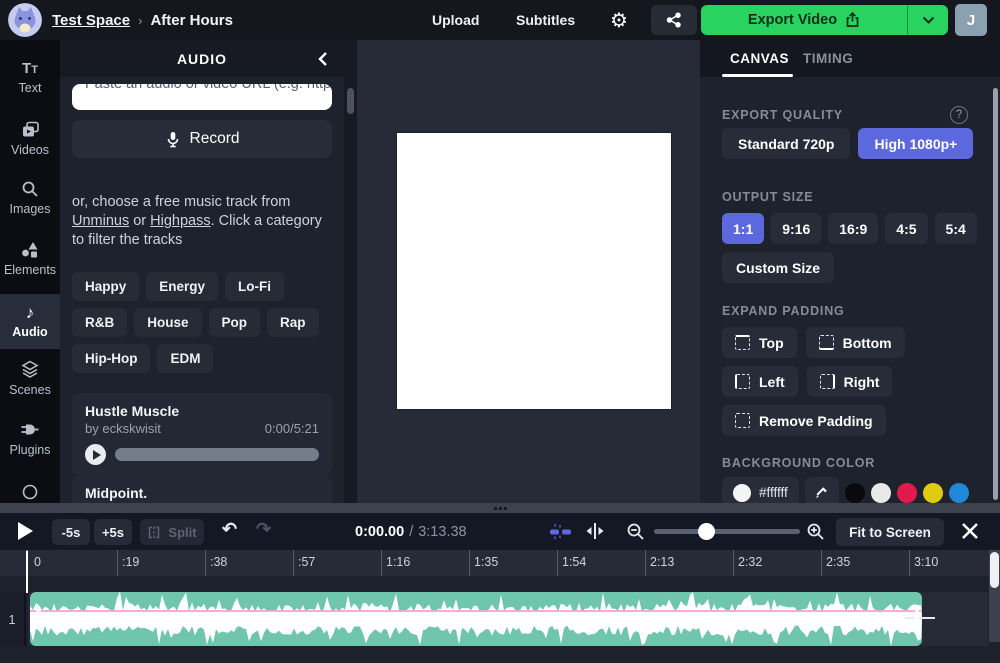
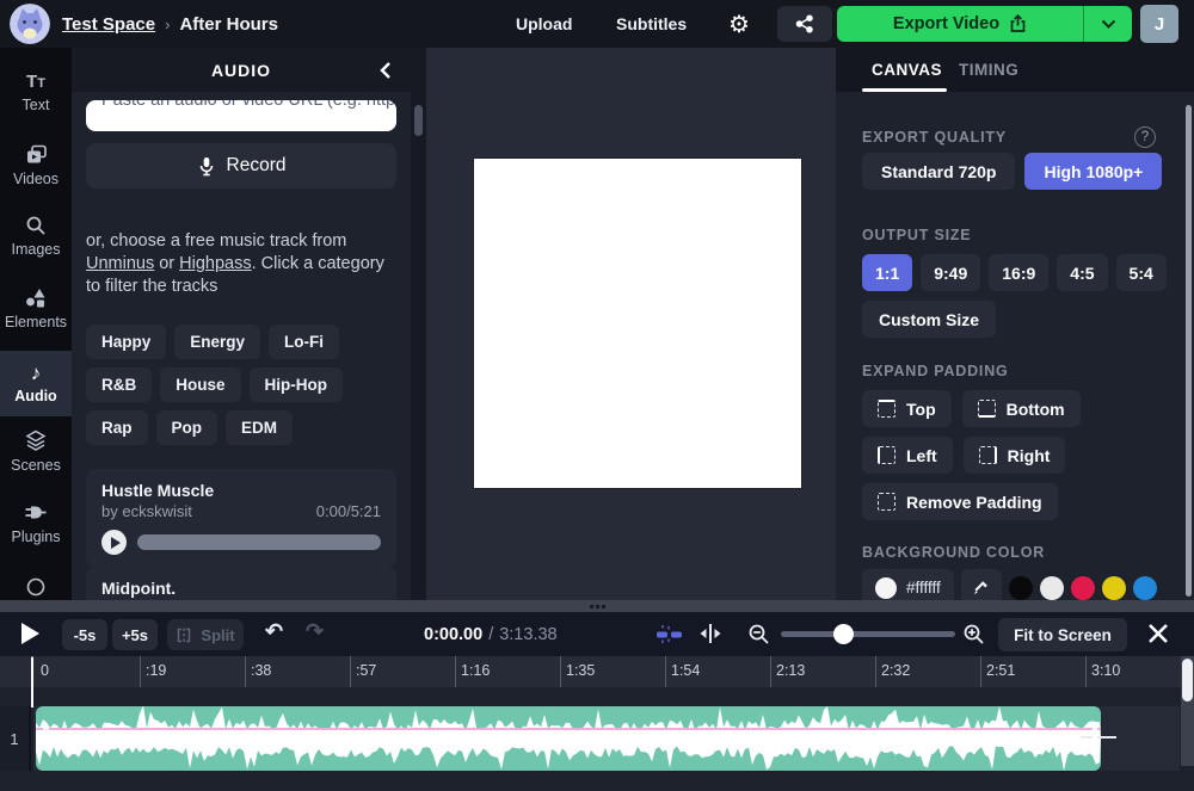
  Test Space
  ›
  After Hours
  Upload
  Subtitles
  ⚙
  Export Video
  J
  TT
  Text
  Videos
  Images
  Elements
  ♪
  Audio
  Scenes
  Plugins
  Paste an audio or video URL (e.g. http
  AUDIO
  Record
  or, choose a free music track from Unminus or Highpass. Click a category to filter the tracks
  Happy
  Energy
  Lo-Fi
  R&B
  House
- Pop
+ Hip-Hop
  Rap
- Hip-Hop
+ Pop
  EDM
  Hustle Muscle
  by eckskwisit
  0:00/5:21
  Midpoint.
  CANVAS
  TIMING
  EXPORT QUALITY
  ?
  Standard 720p
  High 1080p+
  OUTPUT SIZE
  1:1
- 9:16
+ 9:49
  16:9
  4:5
  5:4
  Custom Size
  EXPAND PADDING
  Top
  Bottom
  Left
  Right
  Remove Padding
  BACKGROUND COLOR
  #ffffff
  -5s
  +5s
  Split
  ↶
  ↷
  0:00.00
  /
  3:13.38
  Fit to Screen
  0
  :19
  :38
  :57
  1:16
  1:35
  1:54
  2:13
  2:32
- 2:35
+ 2:51
  3:10
  1
